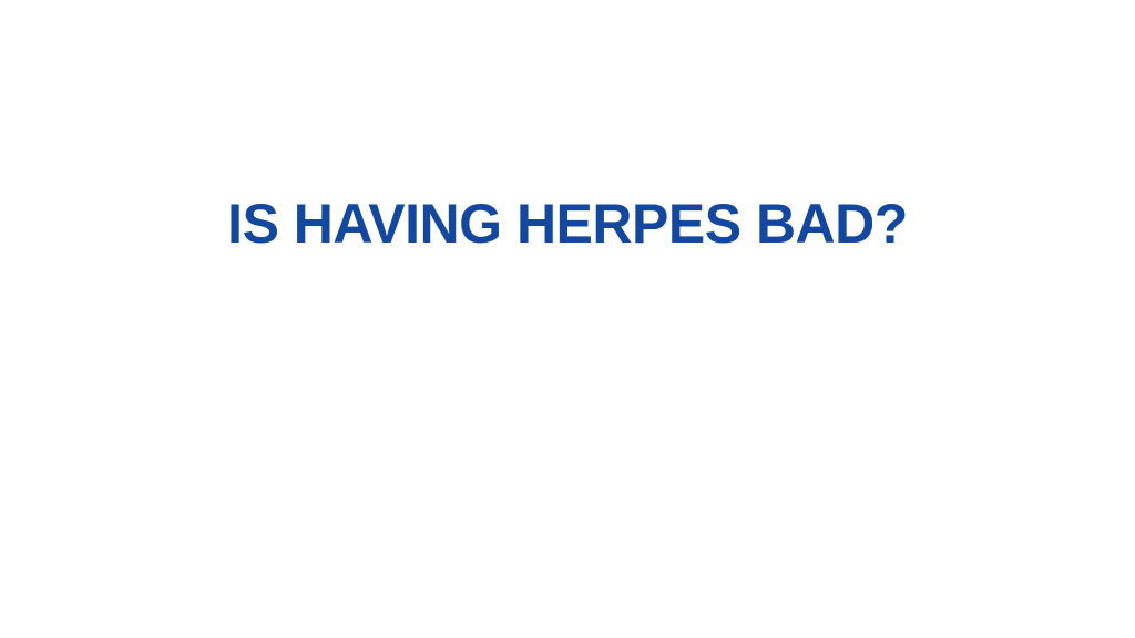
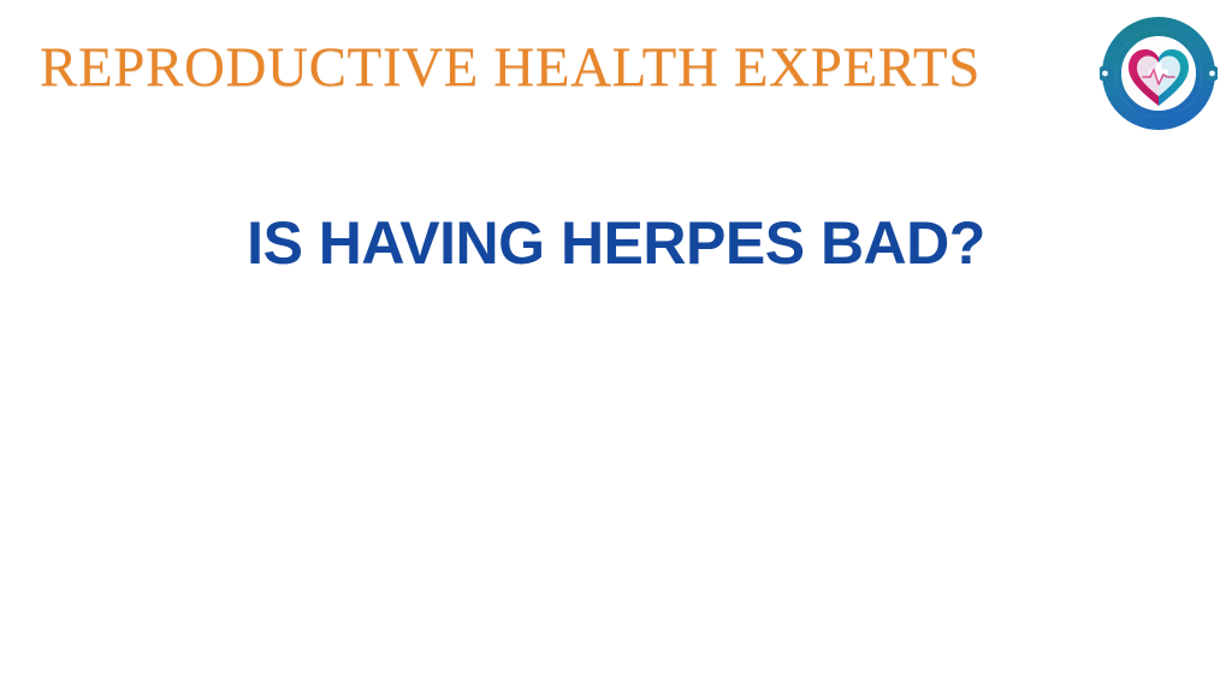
+ REPRODUCTIVE HEALTH EXPERTS
  IS HAVING HERPES BAD?
